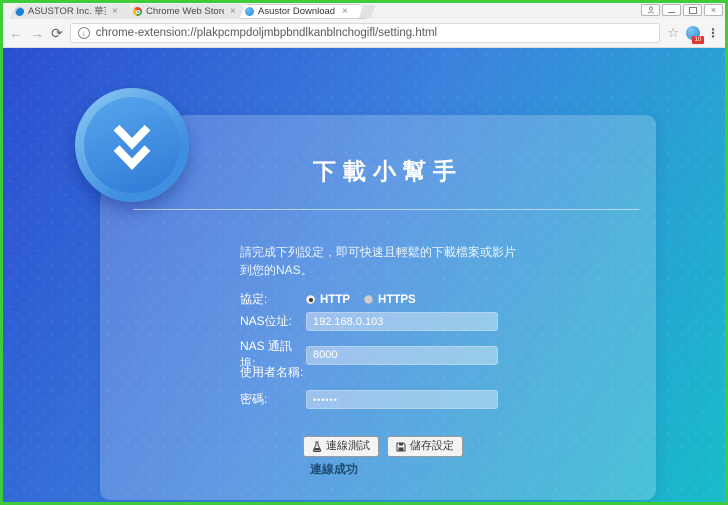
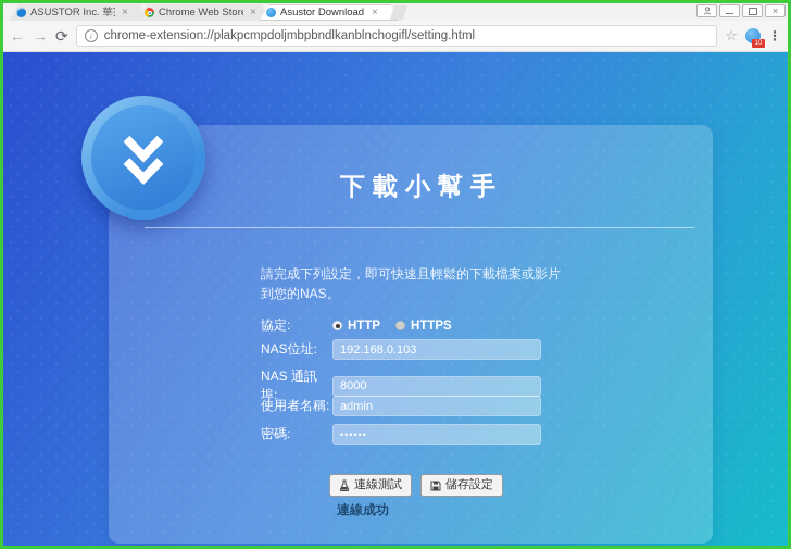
  ASUSTOR Inc. 華
  ×
  Chrome Web Stor
  ×
  Asustor Download
  ×
  ×
  ←
  →
  ⟳
  i
  chrome-extension://plakpcmpdoljmbpbndlkanblnchogifl/setting.html
  ☆
  ⋮
  下載小幫手
  請完成下列設定，即可快速且輕鬆的下載檔案或影片到您的NAS。
  協定:
  HTTP
  HTTPS
  NAS位址:
  192.168.0.103
  NAS 通訊埠:
  8000
  使用者名稱:
+ admin
  密碼:
  ••••••
  連線測試
  儲存設定
  連線成功
